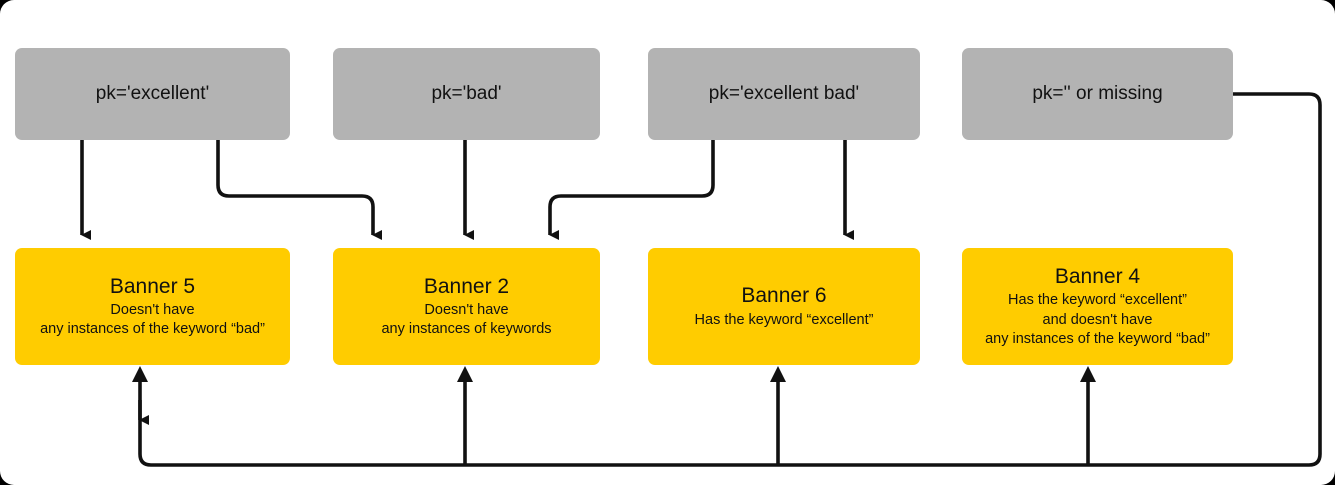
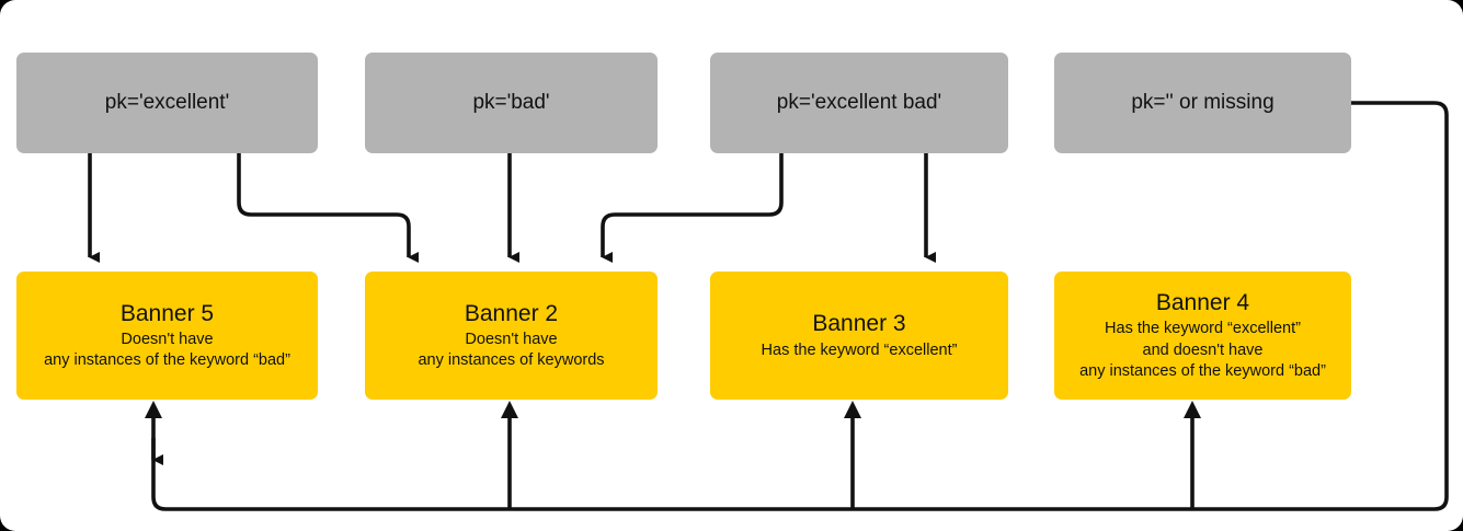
  pk='excellent'
  pk='bad'
  pk='excellent bad'
  pk='' or missing
  Banner 5
  Doesn't have
  any instances of the keyword “bad”
  Banner 2
  Doesn't have
  any instances of keywords
- Banner 6
+ Banner 3
  Has the keyword “excellent”
  Banner 4
  Has the keyword “excellent”
  and doesn't have
  any instances of the keyword “bad”
